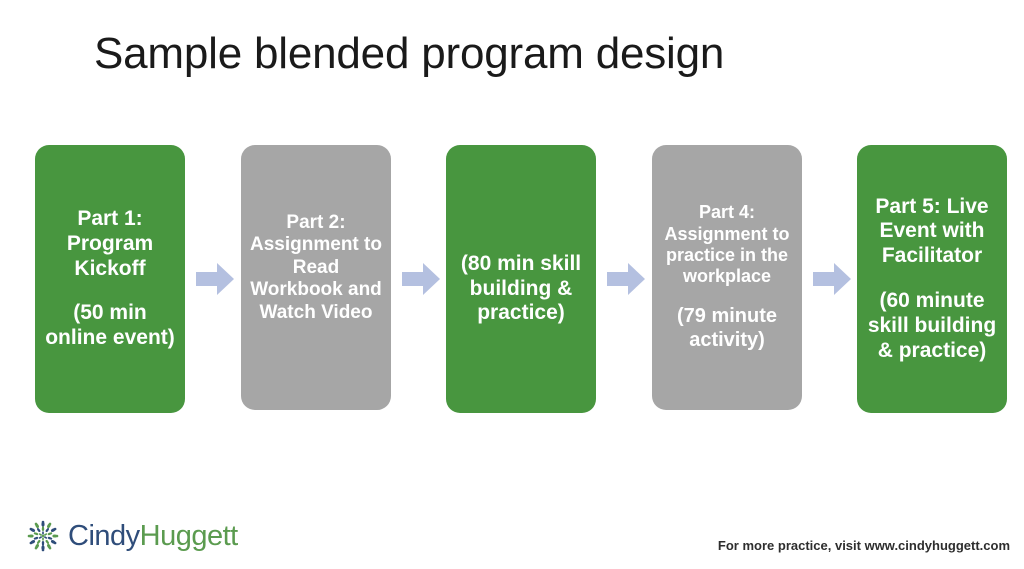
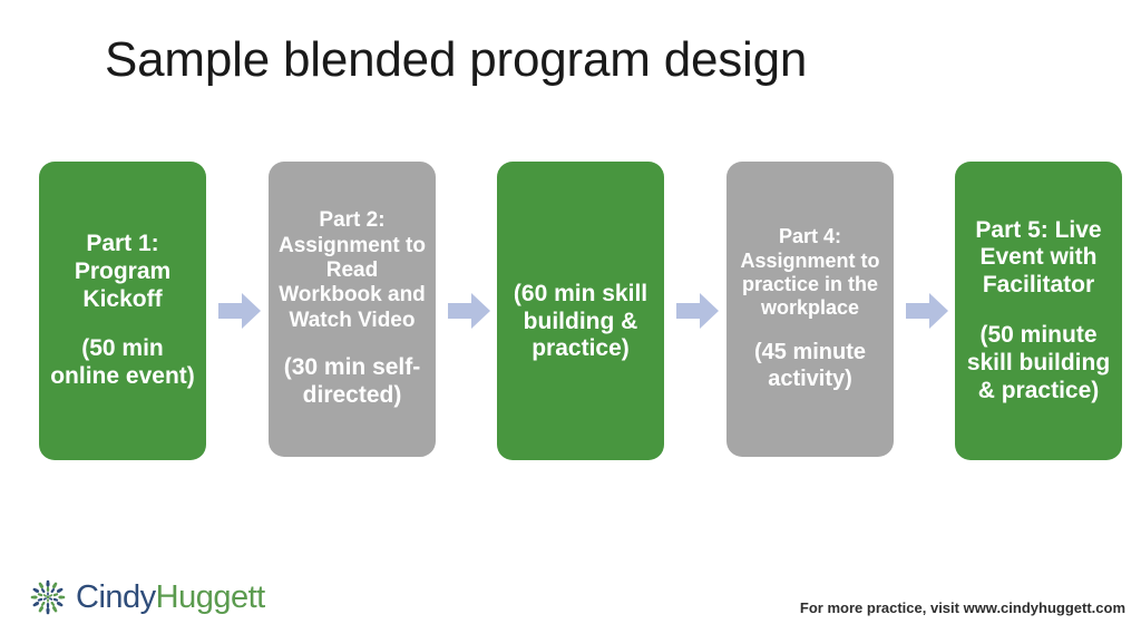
  Sample blended program design
  Part 1: Program Kickoff
  (50 min online event)
  Part 2: Assignment to Read Workbook and Watch Video
+ (30 min self-directed)
- (80 min skill building & practice)
+ (60 min skill building & practice)
  Part 4: Assignment to practice in the workplace
- (79 minute activity)
+ (45 minute activity)
  Part 5: Live Event with Facilitator
- (60 minute skill building & practice)
+ (50 minute skill building & practice)
  CindyHuggett
  For more practice, visit www.cindyhuggett.com
